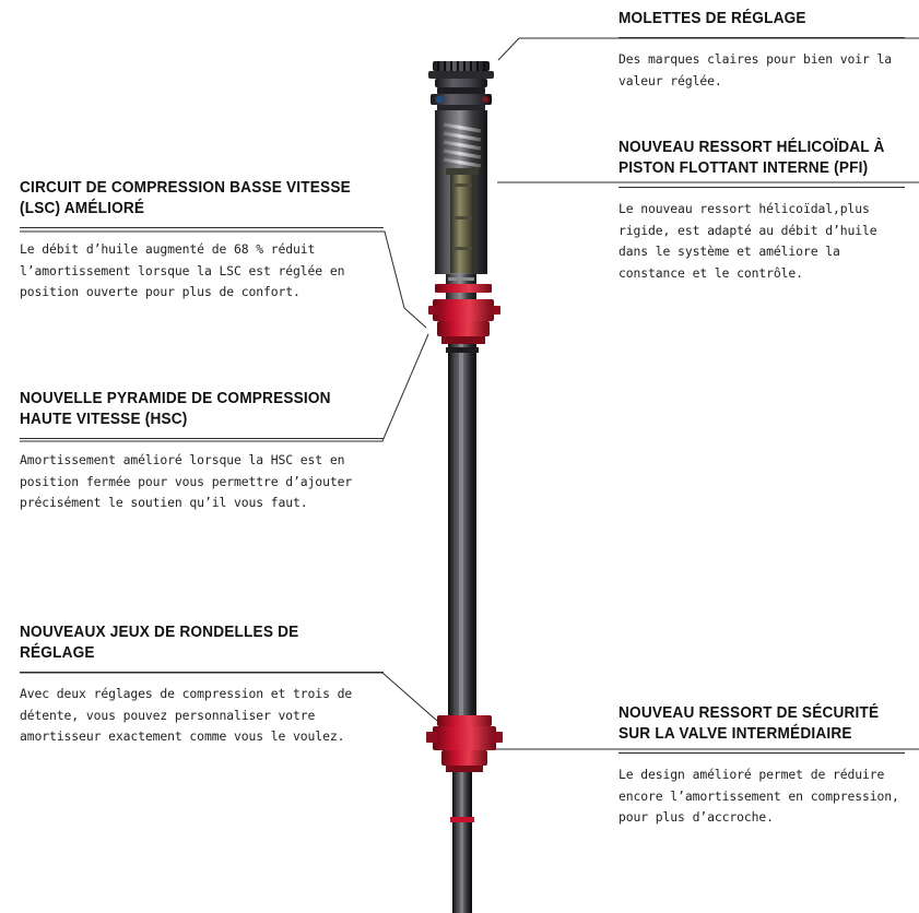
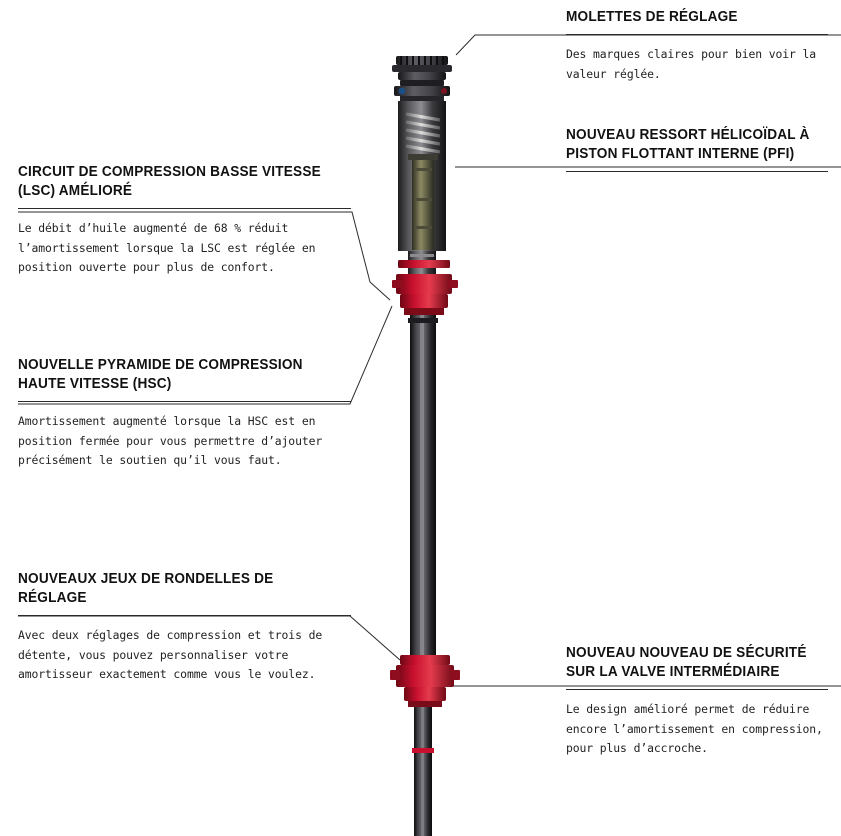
  MOLETTES DE RÉGLAGE
  Des marques claires pour bien voir la valeur réglée.
  NOUVEAU RESSORT HÉLICOÏDAL À PISTON FLOTTANT INTERNE (PFI)
- Le nouveau ressort hélicoïdal,plus rigide, est adapté au débit d’huile dans le système et améliore la constance et le contrôle.
- NOUVEAU RESSORT DE SÉCURITÉ SUR LA VALVE INTERMÉDIAIRE
+ NOUVEAU NOUVEAU DE SÉCURITÉ SUR LA VALVE INTERMÉDIAIRE
  Le design amélioré permet de réduire encore l’amortissement en compression, pour plus d’accroche.
  CIRCUIT DE COMPRESSION BASSE VITESSE (LSC) AMÉLIORÉ
  Le débit d’huile augmenté de 68 % réduit l’amortissement lorsque la LSC est réglée en position ouverte pour plus de confort.
  NOUVELLE PYRAMIDE DE COMPRESSION HAUTE VITESSE (HSC)
- Amortissement amélioré lorsque la HSC est en position fermée pour vous permettre d’ajouter précisément le soutien qu’il vous faut.
+ Amortissement augmenté lorsque la HSC est en position fermée pour vous permettre d’ajouter précisément le soutien qu’il vous faut.
  NOUVEAUX JEUX DE RONDELLES DE RÉGLAGE
  Avec deux réglages de compression et trois de détente, vous pouvez personnaliser votre amortisseur exactement comme vous le voulez.
